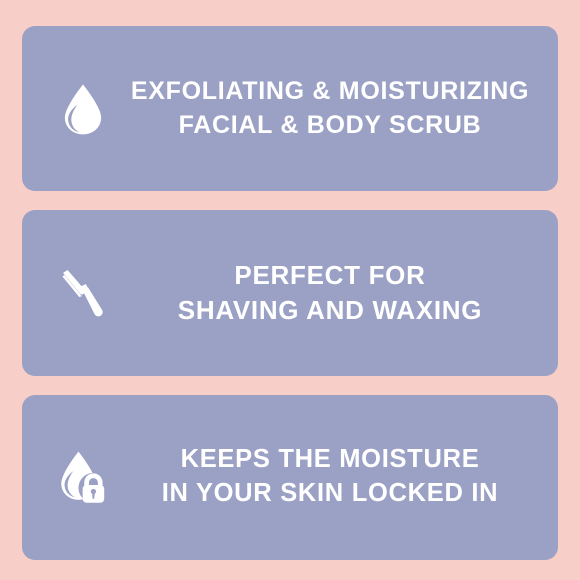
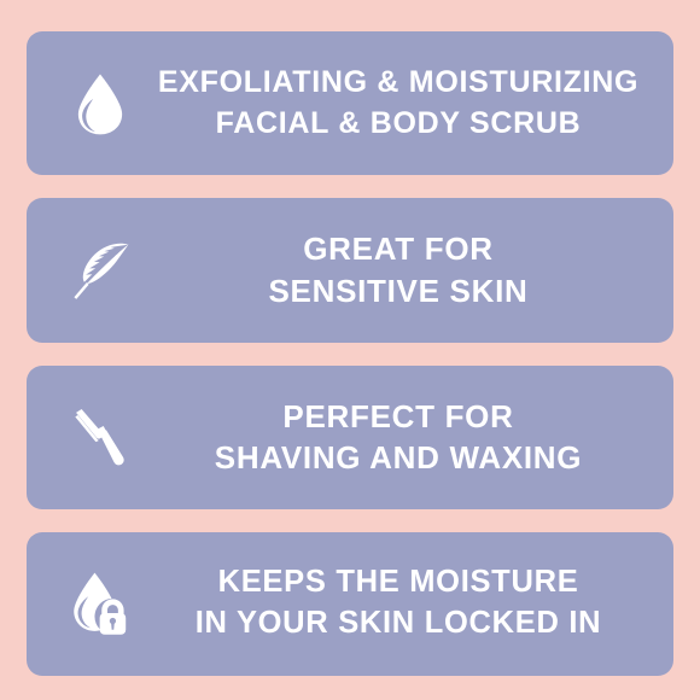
  EXFOLIATING & MOISTURIZING
  FACIAL & BODY SCRUB
+ GREAT FOR
+ SENSITIVE SKIN
  PERFECT FOR
  SHAVING AND WAXING
  KEEPS THE MOISTURE
  IN YOUR SKIN LOCKED IN
